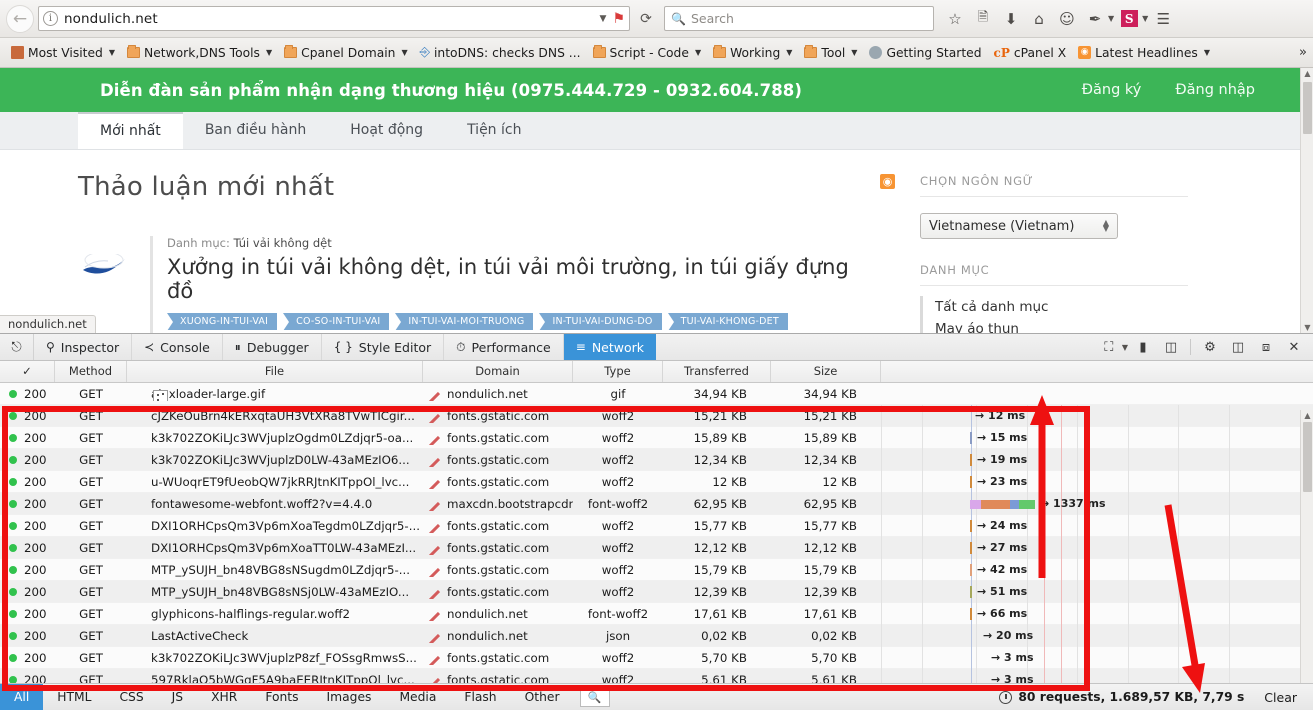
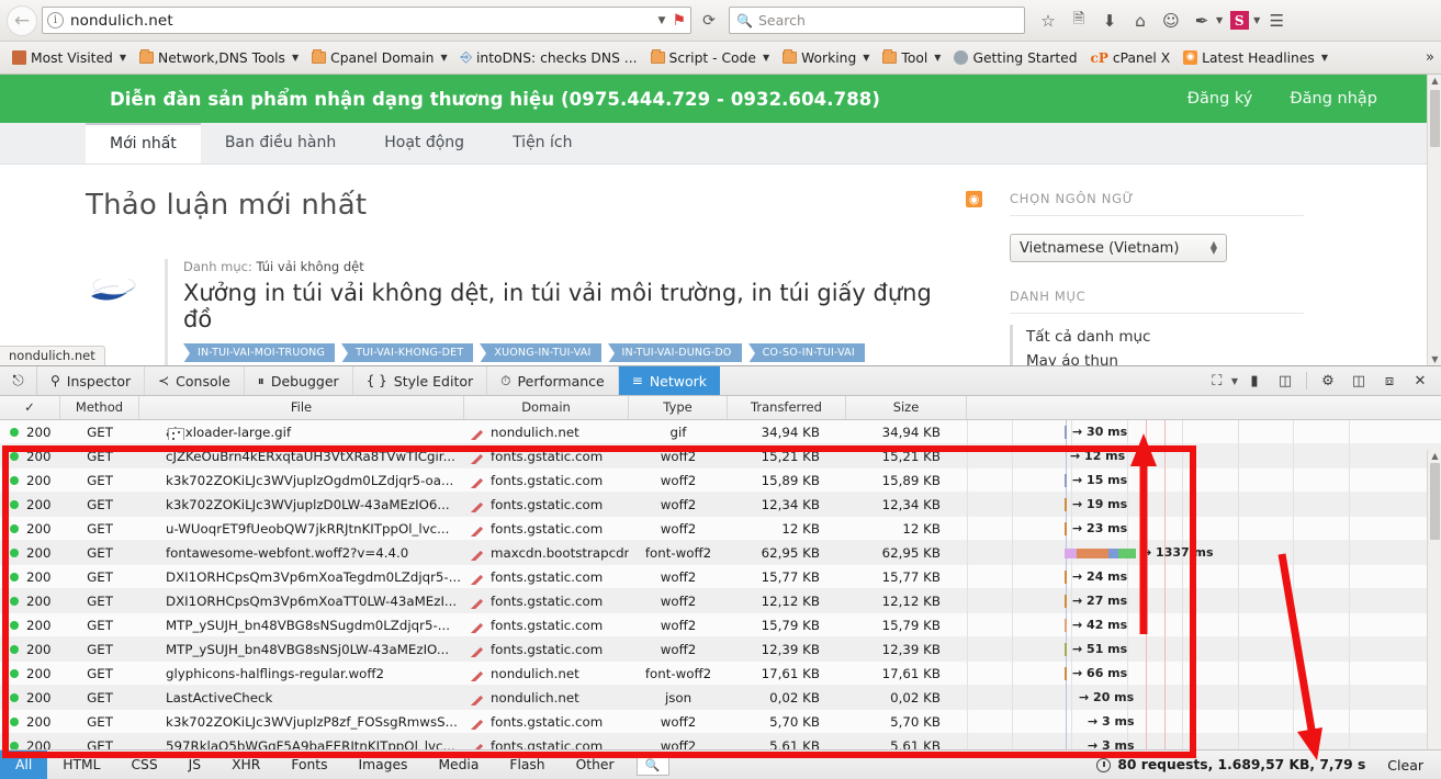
  ←
  i
  nondulich.net
  ▼
  ⚑
  ⟳
  🔍
  Search
  ☆
  🗎
  ⬇
  ⌂
  ☺
  ✒
  ▼
  S
  ▼
  ☰
  Most Visited
  ▼
  Network,DNS Tools
  ▼
  Cpanel Domain
  ▼
  ⎆
  intoDNS: checks DNS ...
  Script - Code
  ▼
  Working
  ▼
  Tool
  ▼
  Getting Started
  cP
  cPanel X
  ◉
  Latest Headlines
  ▼
  »
  Diễn đàn sản phẩm nhận dạng thương hiệu (0975.444.729 - 0932.604.788)
  Đăng ký
  Đăng nhập
  Mới nhất
  Ban điều hành
  Hoạt động
  Tiện ích
  Thảo luận mới nhất
  Danh mục: Túi vải không dệt
  Xưởng in túi vải không dệt, in túi vải môi trường, in túi giấy đựng đồ
- XUONG-IN-TUI-VAI
+ IN-TUI-VAI-MOI-TRUONG
- CO-SO-IN-TUI-VAI
+ TUI-VAI-KHONG-DET
- IN-TUI-VAI-MOI-TRUONG
+ XUONG-IN-TUI-VAI
  IN-TUI-VAI-DUNG-DO
- TUI-VAI-KHONG-DET
+ CO-SO-IN-TUI-VAI
  ◉
  CHỌN NGÔN NGỮ
  Vietnamese (Vietnam)
  ▲
  ▼
  DANH MỤC
  Tất cả danh mục
  May áo thun
  ▲
  ▼
  nondulich.net
  ⎋
  ⚲
  Inspector
  ≺
  Console
  ⏸
  Debugger
  { }
  Style Editor
  ⏱
  Performance
  ≡
  Network
  ⛶
  ▼
  ▮
  ◫
  ⚙
  ◫
  ⧈
  ✕
  ✓
  Method
  File
  Domain
  Type
  Transferred
  Size
  200
  GET
  ajaxloader-large.gif
  nondulich.net
  gif
  34,94 KB
  34,94 KB
+ → 30 ms
  200
  GET
  cJZKeOuBrn4kERxqtaUH3VtXRa8TVwTICgir...
  fonts.gstatic.com
  woff2
  15,21 KB
  15,21 KB
  → 12 ms
  200
  GET
  k3k702ZOKiLJc3WVjuplzOgdm0LZdjqr5-oa...
  fonts.gstatic.com
  woff2
  15,89 KB
  15,89 KB
  → 15 ms
  200
  GET
  k3k702ZOKiLJc3WVjuplzD0LW-43aMEzIO6...
  fonts.gstatic.com
  woff2
  12,34 KB
  12,34 KB
  → 19 ms
  200
  GET
  u-WUoqrET9fUeobQW7jkRRJtnKITppOl_lvc...
  fonts.gstatic.com
  woff2
  12 KB
  12 KB
  → 23 ms
  200
  GET
  fontawesome-webfont.woff2?v=4.4.0
  maxcdn.bootstrapcdn
  font-woff2
  62,95 KB
  62,95 KB
  1337 ms
  200
  GET
  DXI1ORHCpsQm3Vp6mXoaTegdm0LZdjqr5-...
  fonts.gstatic.com
  woff2
  15,77 KB
  15,77 KB
  → 24 ms
  200
  GET
  DXI1ORHCpsQm3Vp6mXoaTT0LW-43aMEzI...
  fonts.gstatic.com
  woff2
  12,12 KB
  12,12 KB
  → 27 ms
  200
  GET
  MTP_ySUJH_bn48VBG8sNSugdm0LZdjqr5-...
  fonts.gstatic.com
  woff2
  15,79 KB
  15,79 KB
  → 42 ms
  200
  GET
  MTP_ySUJH_bn48VBG8sNSj0LW-43aMEzIO...
  fonts.gstatic.com
  woff2
  12,39 KB
  12,39 KB
  → 51 ms
  200
  GET
  glyphicons-halflings-regular.woff2
  nondulich.net
  font-woff2
  17,61 KB
  17,61 KB
  → 66 ms
  200
  GET
  LastActiveCheck
  nondulich.net
  json
  0,02 KB
  0,02 KB
  → 20 ms
  200
  GET
  k3k702ZOKiLJc3WVjuplzP8zf_FOSsgRmwsS...
  fonts.gstatic.com
  woff2
  5,70 KB
  5,70 KB
  → 3 ms
  200
  GET
  597RklaO5bWGqF5A9baEERJtnKITppOl_lvc...
  fonts.gstatic.com
  woff2
  5,61 KB
  5,61 KB
  → 3 ms
  ▲
  All
  HTML
  CSS
  JS
  XHR
  Fonts
  Images
  Media
  Flash
  Other
  🔍
  80 requests, 1.689,57 KB, 7,79 s
  Clear
